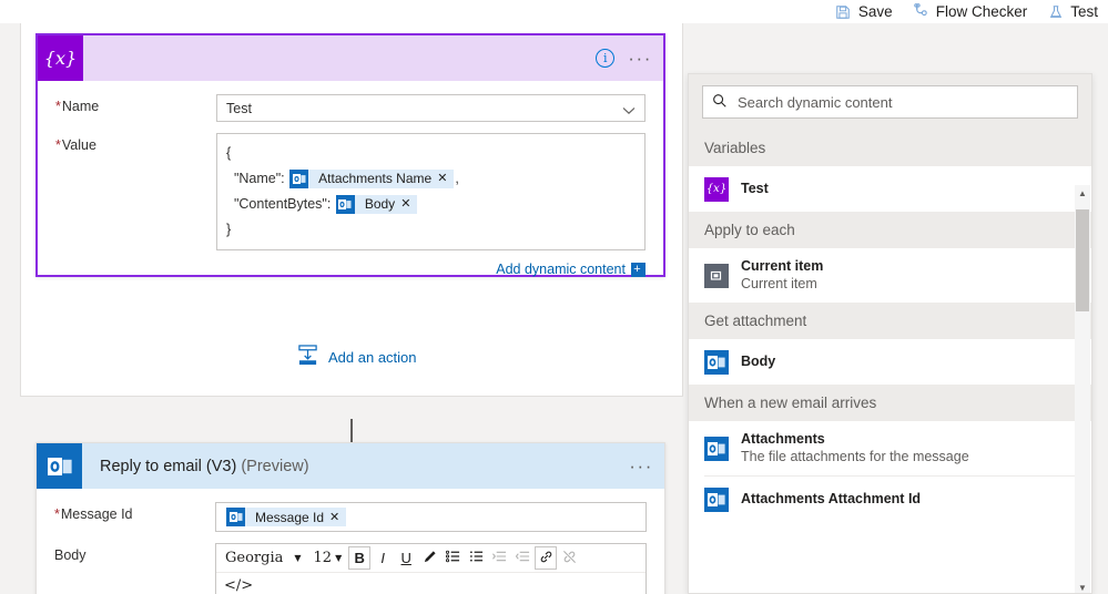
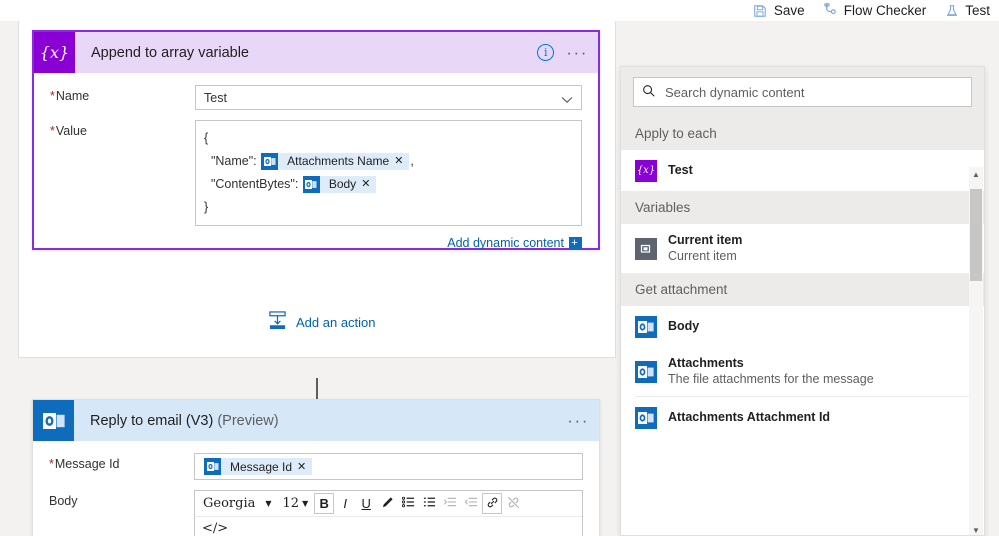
  Save
  Flow Checker
  Test
  {x}
+ Append to array variable
  i
  ···
  *Name
  Test
  *Value
  {
  "Name":
  Attachments Name
  ✕
  ,
  "ContentBytes":
  Body
  ✕
  }
  Add dynamic content
  +
  Add an action
  Reply to email (V3) (Preview)
  ···
  *Message Id
  Message Id
  ✕
  Body
  Georgia
  ▼
  12
  ▼
  B
  I
  U
  </>
  Search dynamic content
- Variables
+ Apply to each
  {x}
  Test
- Apply to each
+ Variables
  Current item
  Current item
  Get attachment
  Body
- When a new email arrives
  Attachments
  The file attachments for the message
  Attachments Attachment Id
  ▲
  ▼
